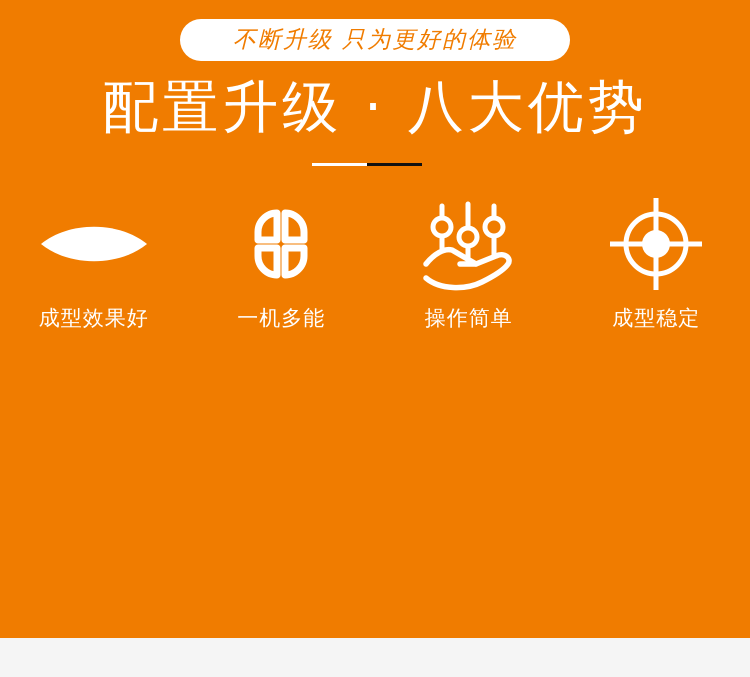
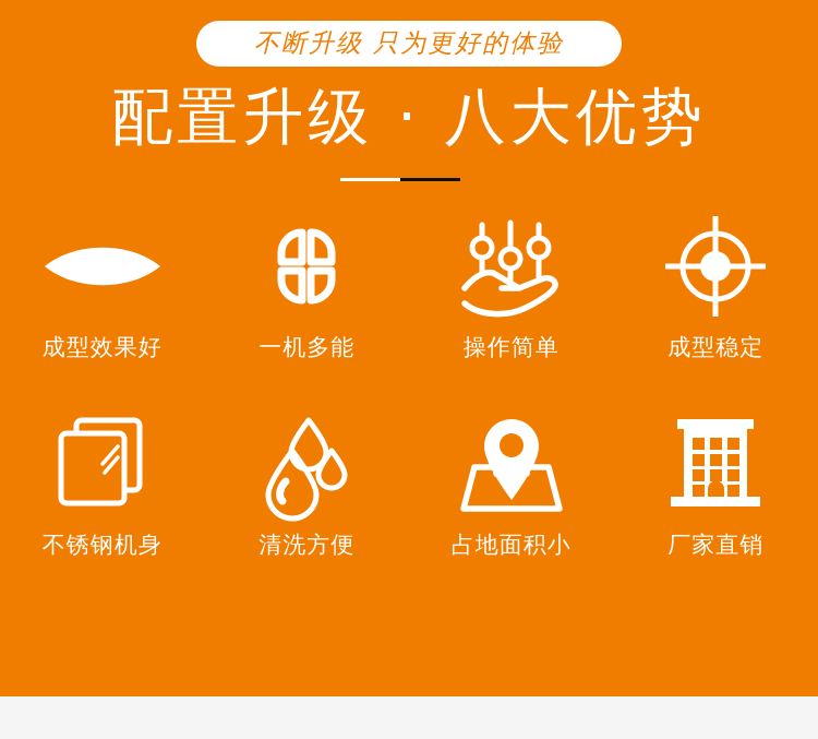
  不断升级 只为更好的体验
  配置升级 · 八大优势
  成型效果好
  一机多能
  操作简单
  成型稳定
+ 不锈钢机身
+ 清洗方便
+ 占地面积小
+ 厂家直销
